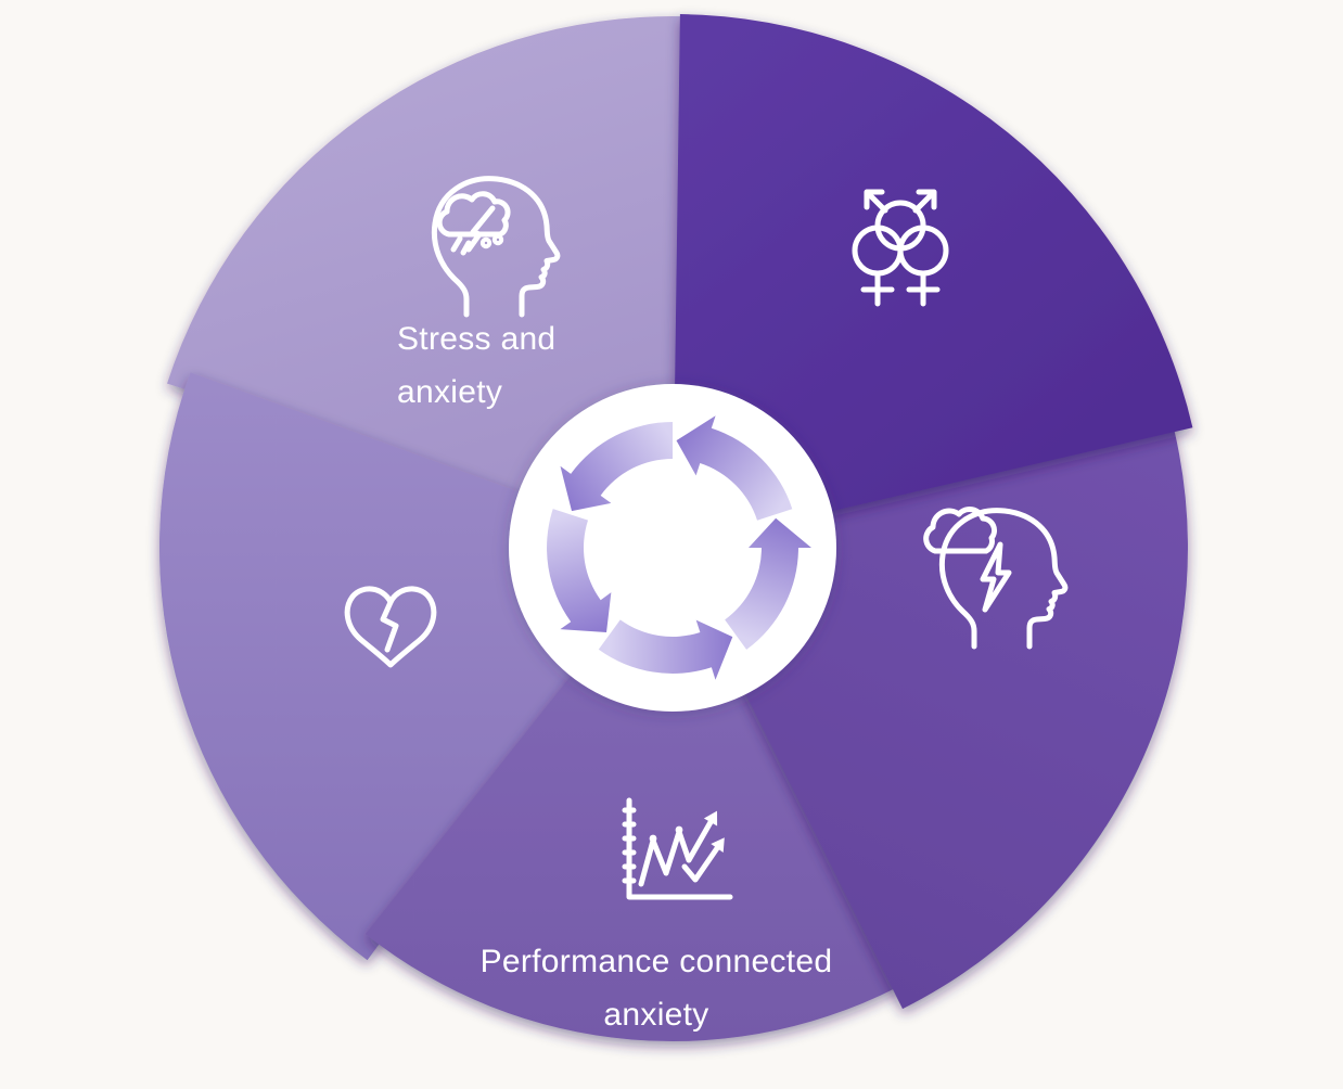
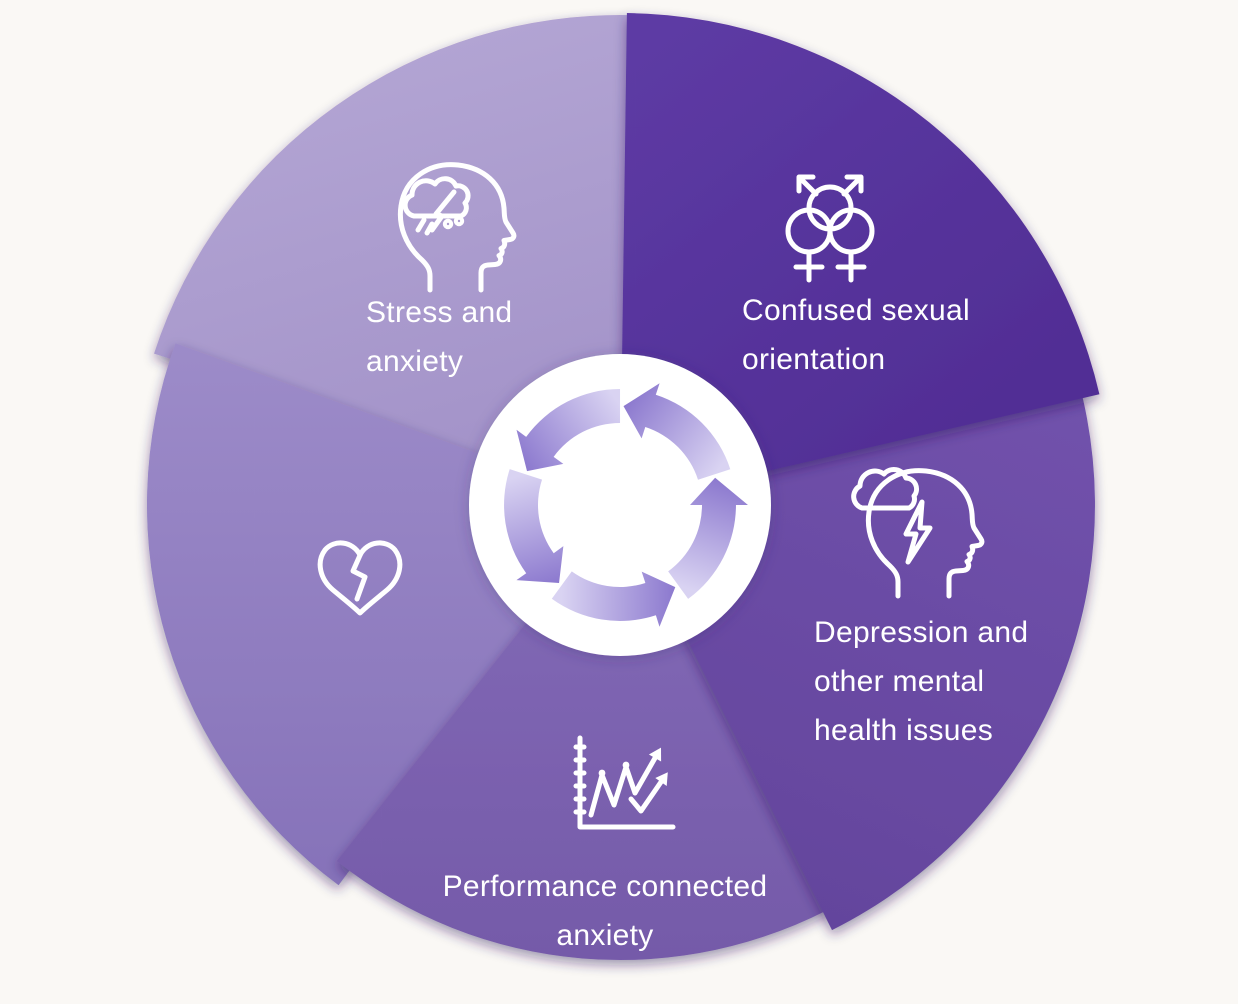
+ Confused sexual
+ orientation
+ Depression and
+ other mental
+ health issues
  Performance connected
  anxiety
  Stress and
  anxiety
